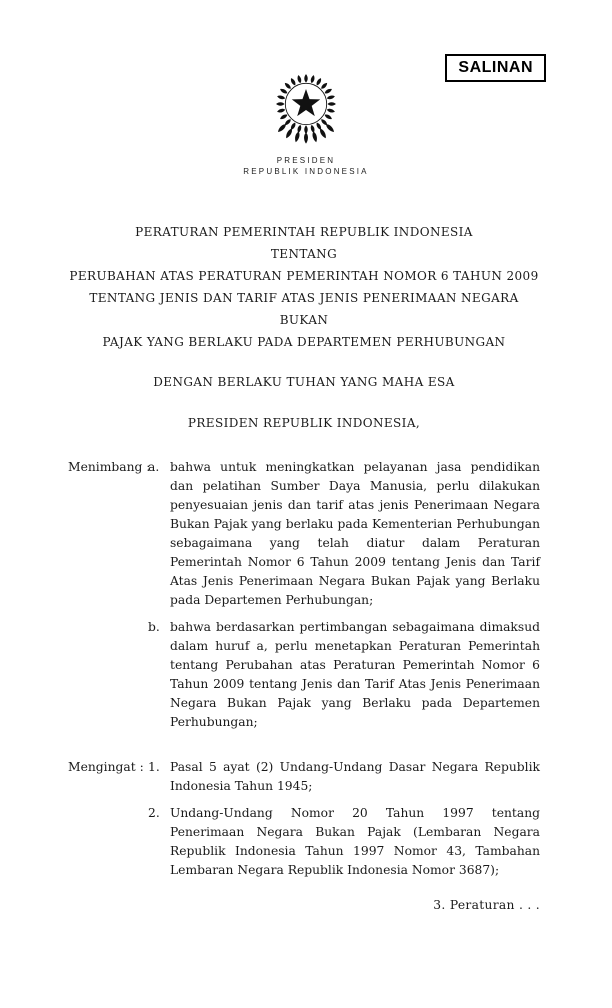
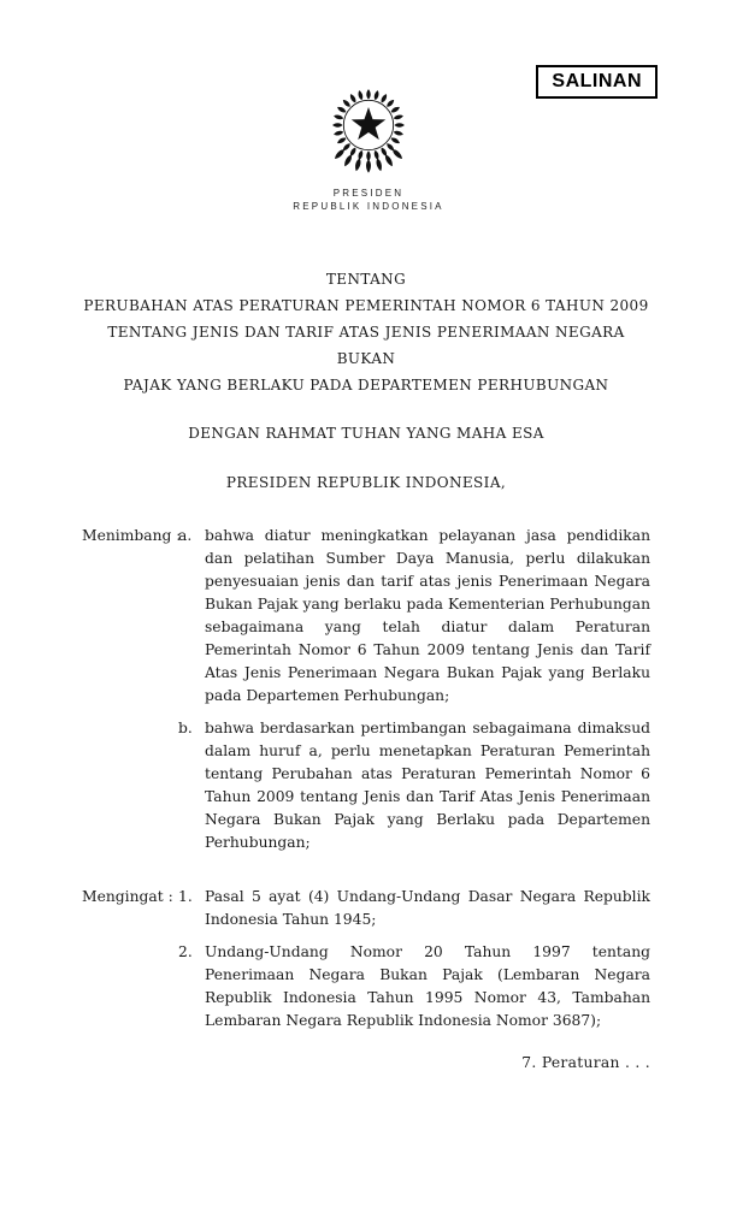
  SALINAN
  PRESIDEN
  REPUBLIK INDONESIA
- PERATURAN PEMERINTAH REPUBLIK INDONESIA
  TENTANG
  PERUBAHAN ATAS PERATURAN PEMERINTAH NOMOR 6 TAHUN 2009
  TENTANG JENIS DAN TARIF ATAS JENIS PENERIMAAN NEGARA BUKAN
  PAJAK YANG BERLAKU PADA DEPARTEMEN PERHUBUNGAN
- DENGAN BERLAKU TUHAN YANG MAHA ESA
+ DENGAN RAHMAT TUHAN YANG MAHA ESA
  PRESIDEN REPUBLIK INDONESIA,
  Menimbang
  a.
- bahwa untuk meningkatkan pelayanan jasa pendidikan dan pelatihan Sumber Daya Manusia, perlu dilakukan penyesuaian jenis dan tarif atas jenis Penerimaan Negara Bukan Pajak yang berlaku pada Kementerian Perhubungan sebagaimana yang telah diatur dalam Peraturan Pemerintah Nomor 6 Tahun 2009 tentang Jenis dan Tarif Atas Jenis Penerimaan Negara Bukan Pajak yang Berlaku pada Departemen Perhubungan;
+ bahwa diatur meningkatkan pelayanan jasa pendidikan dan pelatihan Sumber Daya Manusia, perlu dilakukan penyesuaian jenis dan tarif atas jenis Penerimaan Negara Bukan Pajak yang berlaku pada Kementerian Perhubungan sebagaimana yang telah diatur dalam Peraturan Pemerintah Nomor 6 Tahun 2009 tentang Jenis dan Tarif Atas Jenis Penerimaan Negara Bukan Pajak yang Berlaku pada Departemen Perhubungan;
  b.
  bahwa berdasarkan pertimbangan sebagaimana dimaksud dalam huruf a, perlu menetapkan Peraturan Pemerintah tentang Perubahan atas Peraturan Pemerintah Nomor 6 Tahun 2009 tentang Jenis dan Tarif Atas Jenis Penerimaan Negara Bukan Pajak yang Berlaku pada Departemen Perhubungan;
  Mengingat :
  1.
- Pasal 5 ayat (2) Undang-Undang Dasar Negara Republik Indonesia Tahun 1945;
+ Pasal 5 ayat (4) Undang-Undang Dasar Negara Republik Indonesia Tahun 1945;
  2.
- Undang-Undang Nomor 20 Tahun 1997 tentang Penerimaan Negara Bukan Pajak (Lembaran Negara Republik Indonesia Tahun 1997 Nomor 43, Tambahan Lembaran Negara Republik Indonesia Nomor 3687);
+ Undang-Undang Nomor 20 Tahun 1997 tentang Penerimaan Negara Bukan Pajak (Lembaran Negara Republik Indonesia Tahun 1995 Nomor 43, Tambahan Lembaran Negara Republik Indonesia Nomor 3687);
- 3. Peraturan . . .
+ 7. Peraturan . . .
